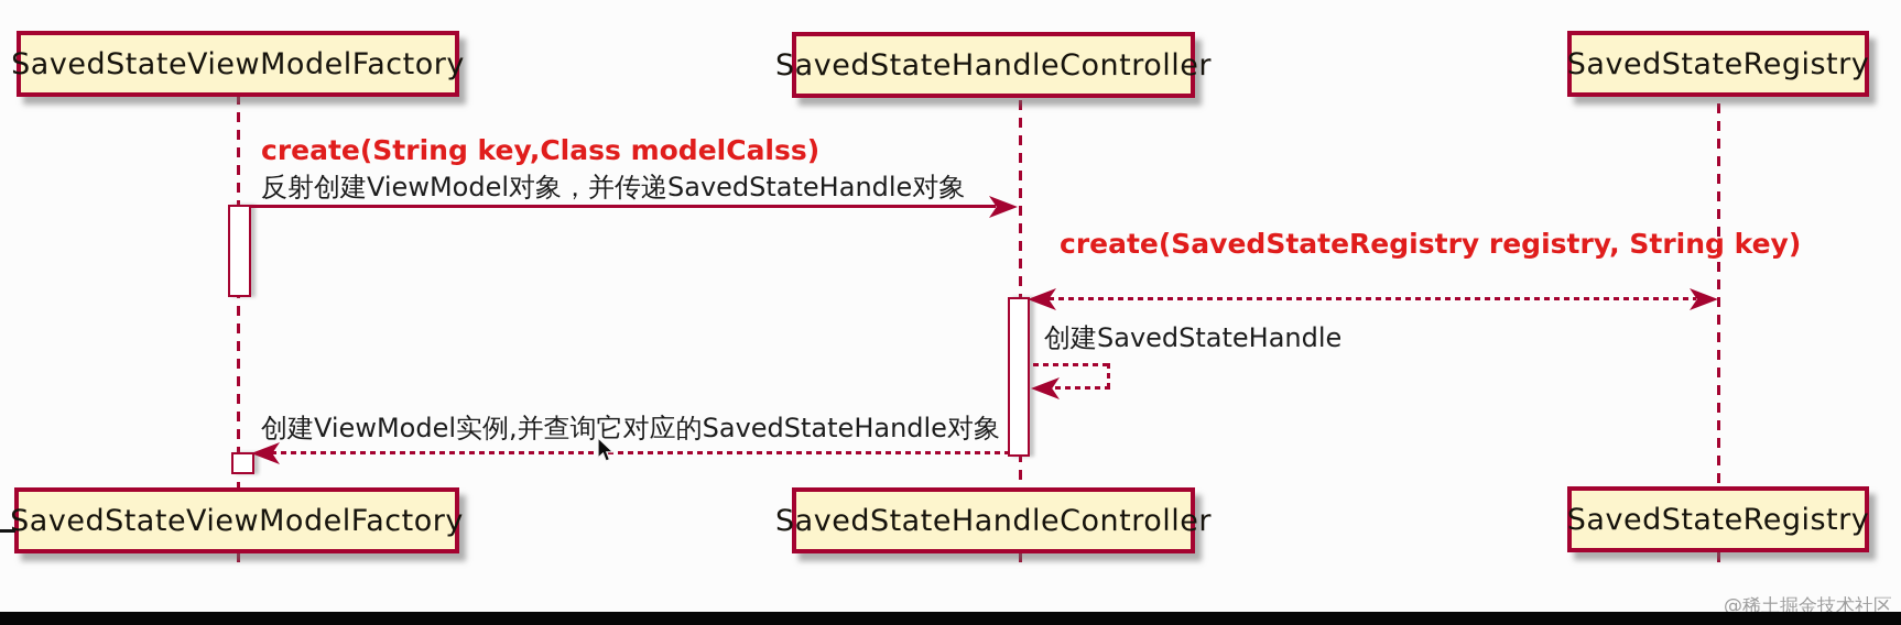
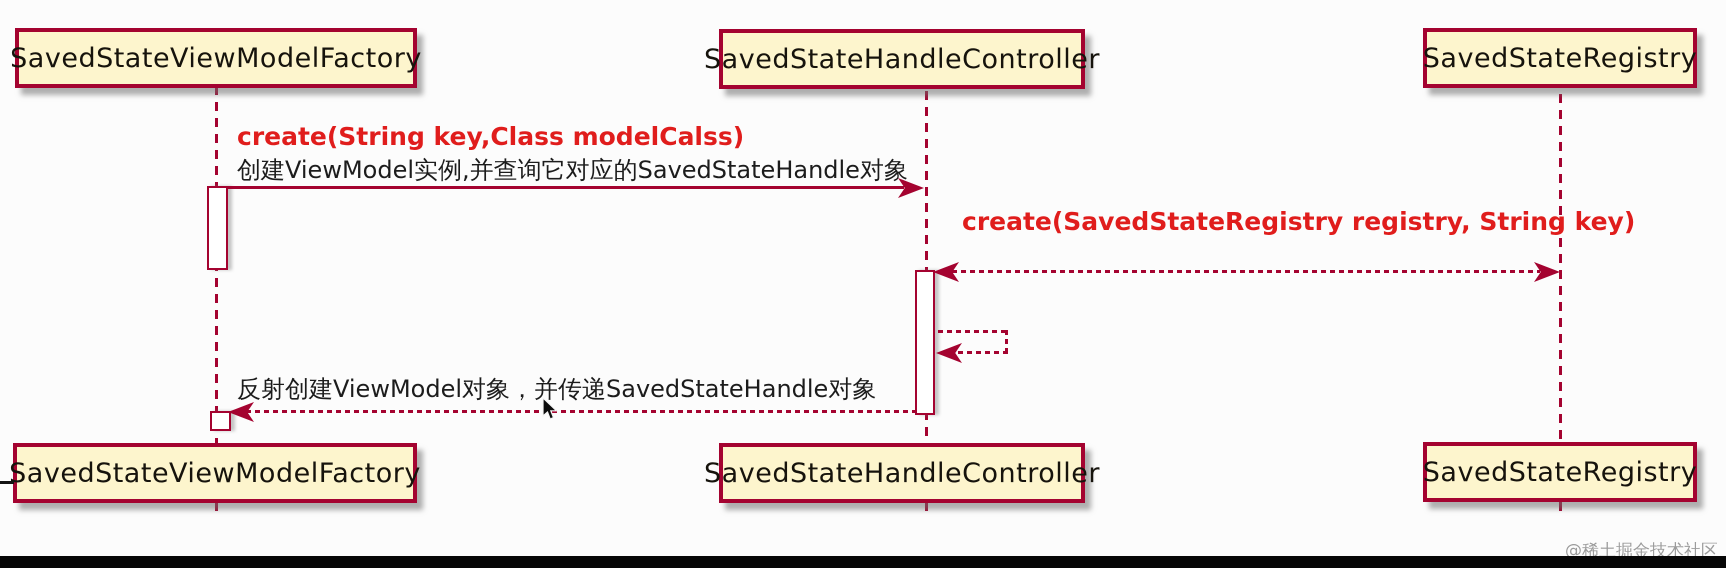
  SavedStateViewModelFactory
  SavedStateHandleController
  SavedStateRegistry
  SavedStateViewModelFactory
  SavedStateHandleController
  SavedStateRegistry
  create(String key,Class modelCalss)
- 反射创建ViewModel对象，并传递SavedStateHandle对象
+ 创建ViewModel实例,并查询它对应的SavedStateHandle对象
  create(SavedStateRegistry registry, String key)
- 创建SavedStateHandle
- 创建ViewModel实例,并查询它对应的SavedStateHandle对象
+ 反射创建ViewModel对象，并传递SavedStateHandle对象
  @稀土掘金技术社区
